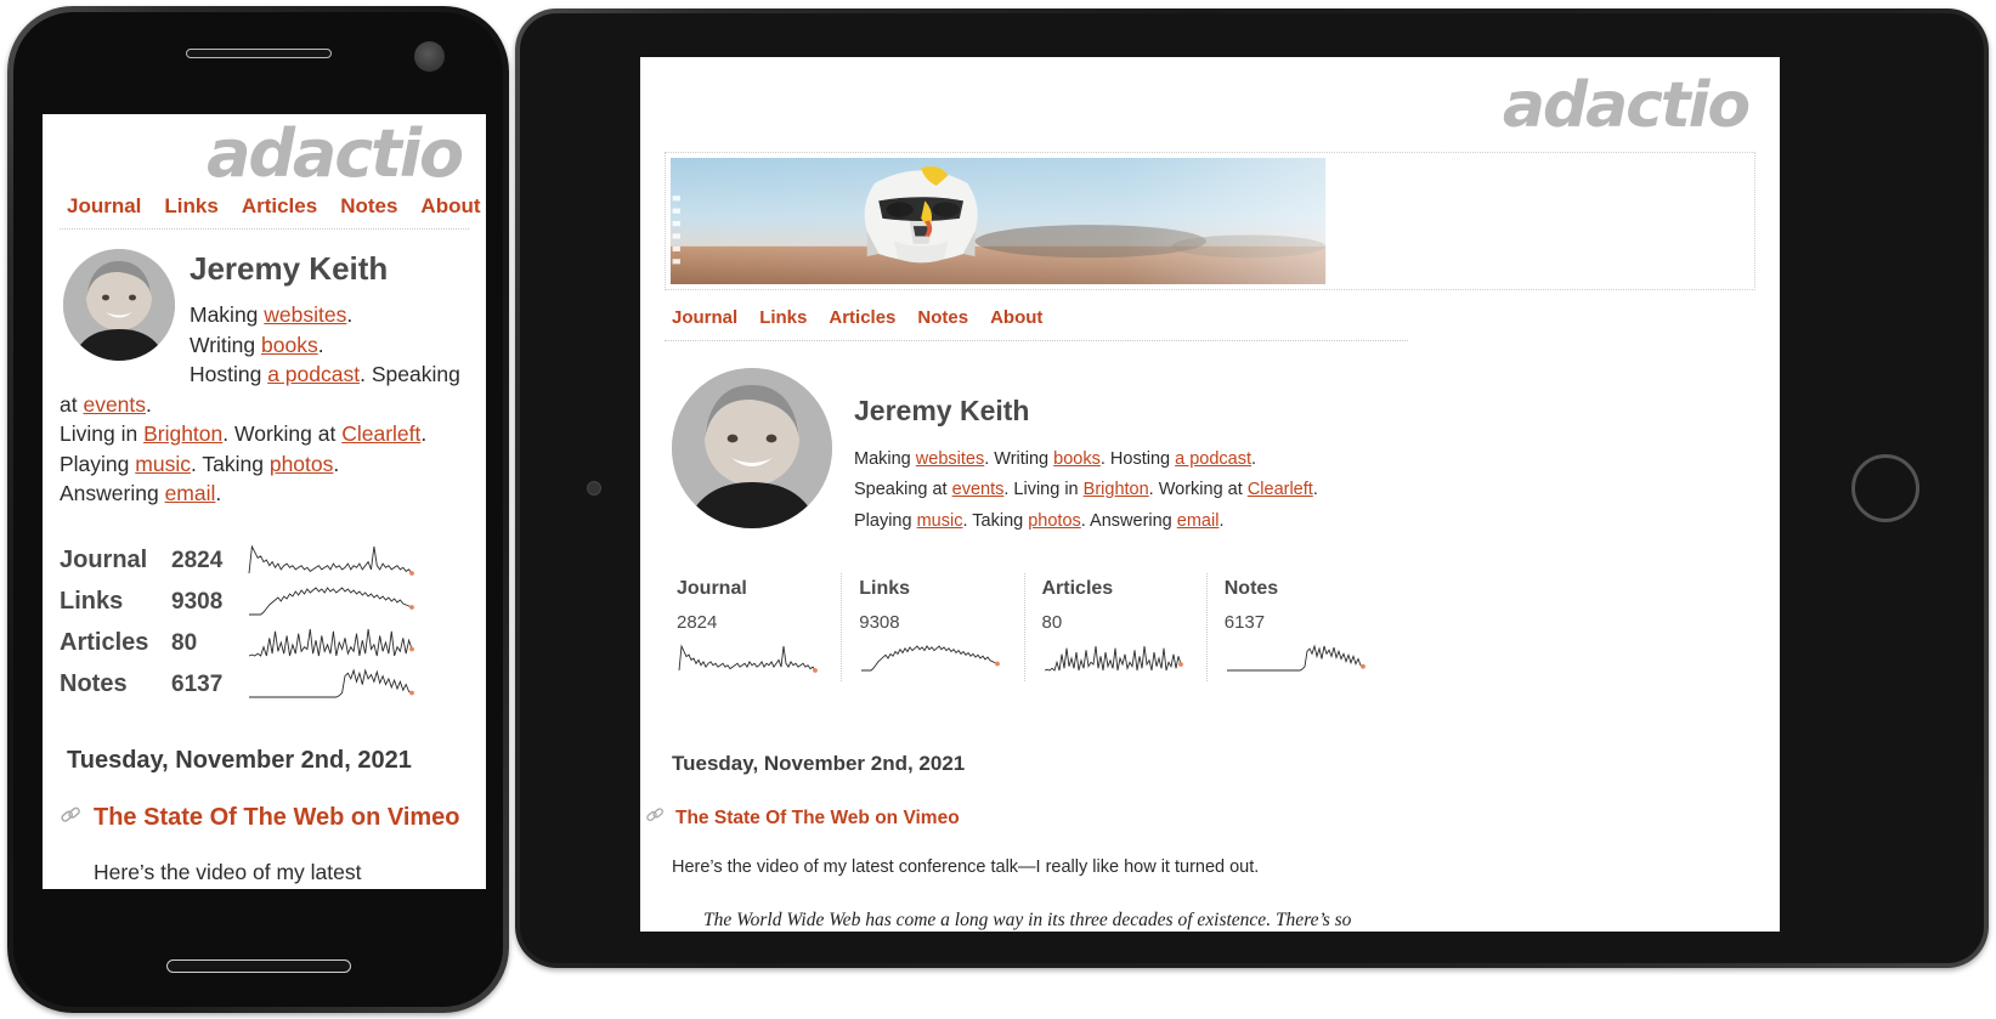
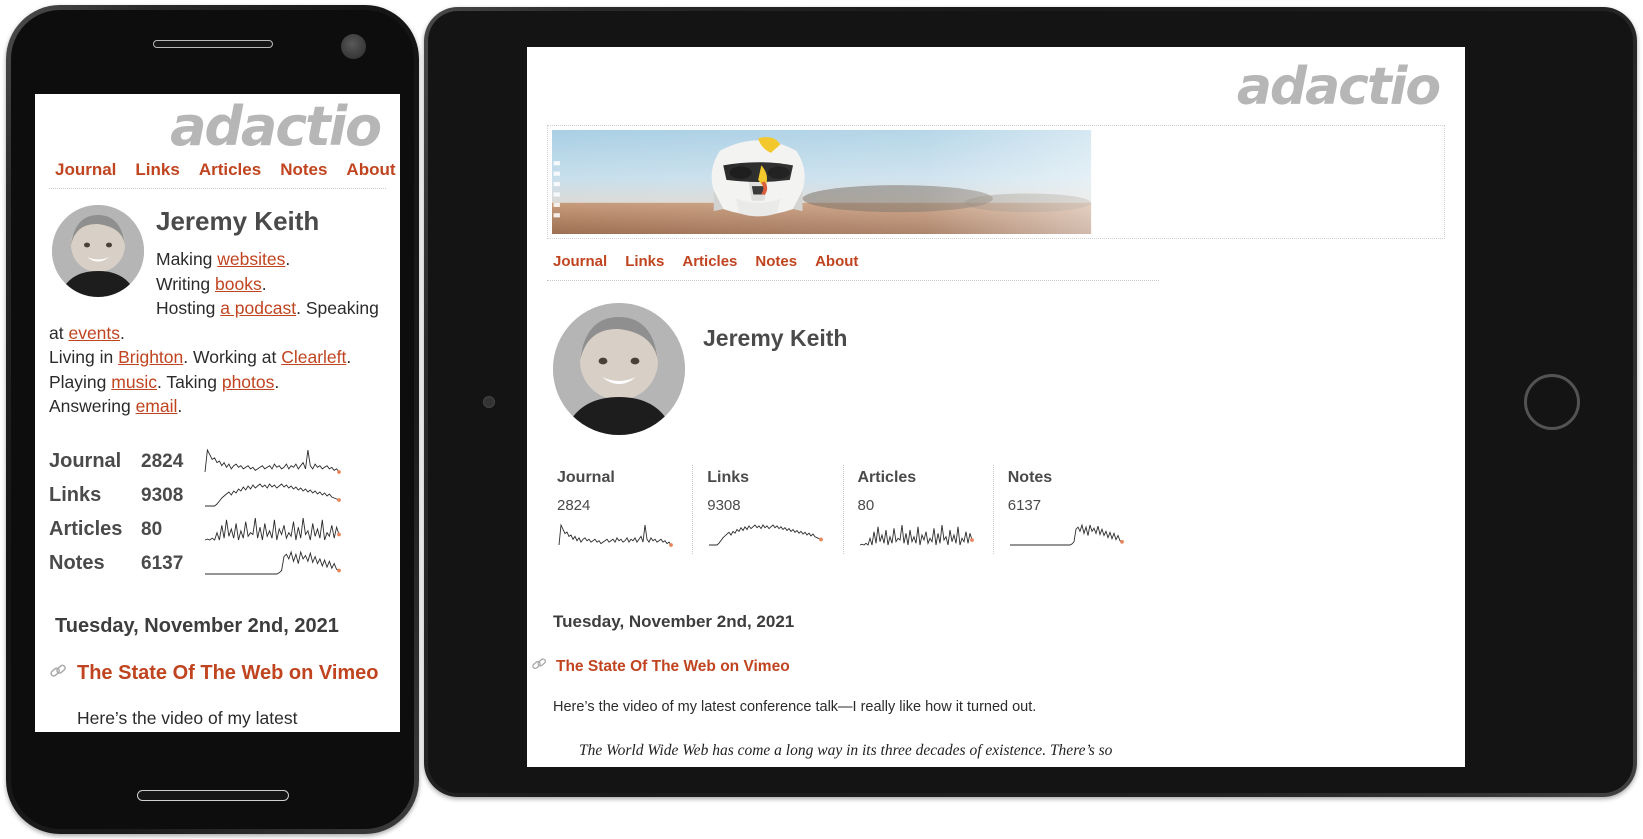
  adactio
  Journal
  Links
  Articles
  Notes
  About
  Jeremy Keith
  Making websites.
  Writing books.
  Hosting a podcast. Speaking at events.
  Living in Brighton. Working at Clearleft.
  Playing music. Taking photos.
  Answering email.
  Journal
  2824
  Links
  9308
  Articles
  80
  Notes
  6137
  Tuesday, November 2nd, 2021
  The State Of The Web on Vimeo
  adactio
  Journal
  Links
  Articles
  Notes
  About
  Jeremy Keith
- Making websites. Writing books. Hosting a podcast.
- Speaking at events. Living in Brighton. Working at Clearleft.
- Playing music. Taking photos. Answering email.
  Journal
  2824
  Links
  9308
  Articles
  80
  Notes
  6137
  Tuesday, November 2nd, 2021
  The State Of The Web on Vimeo
  Here’s the video of my latest conference talk—I really like how it turned out.
